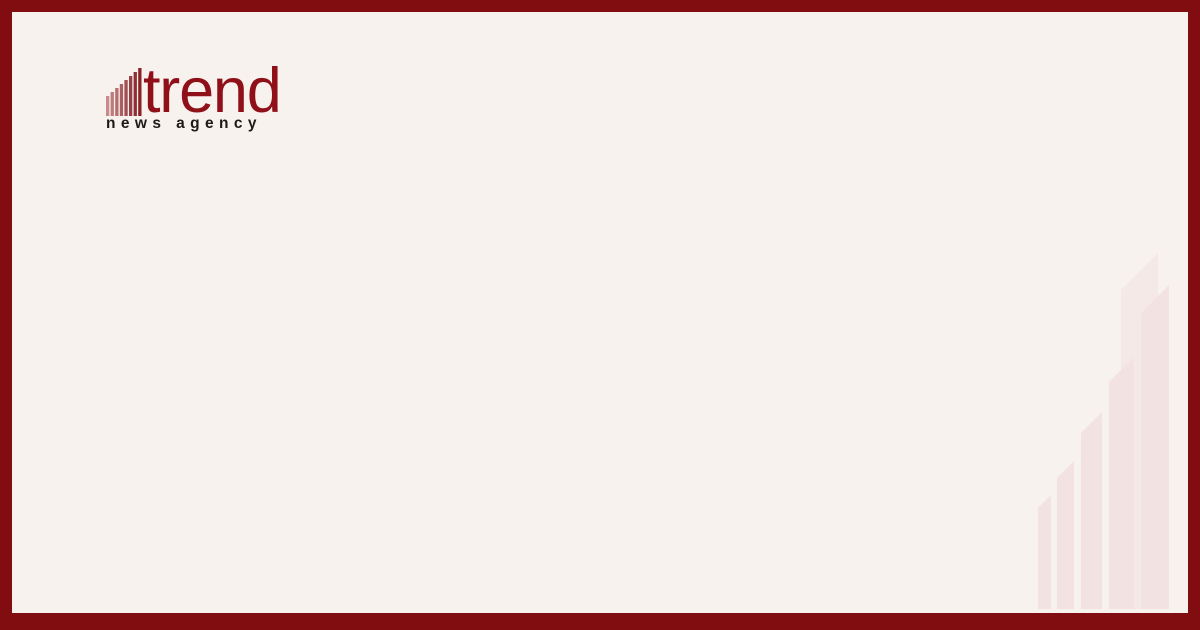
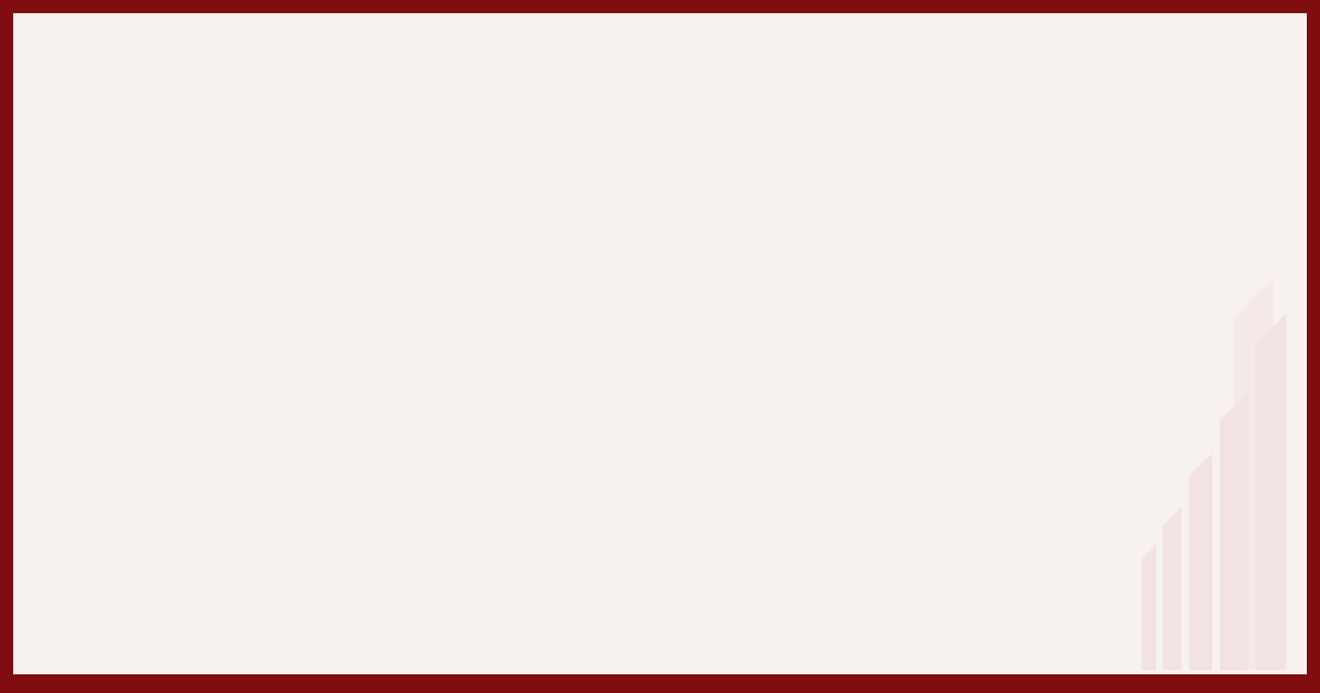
- trend
- news agency
